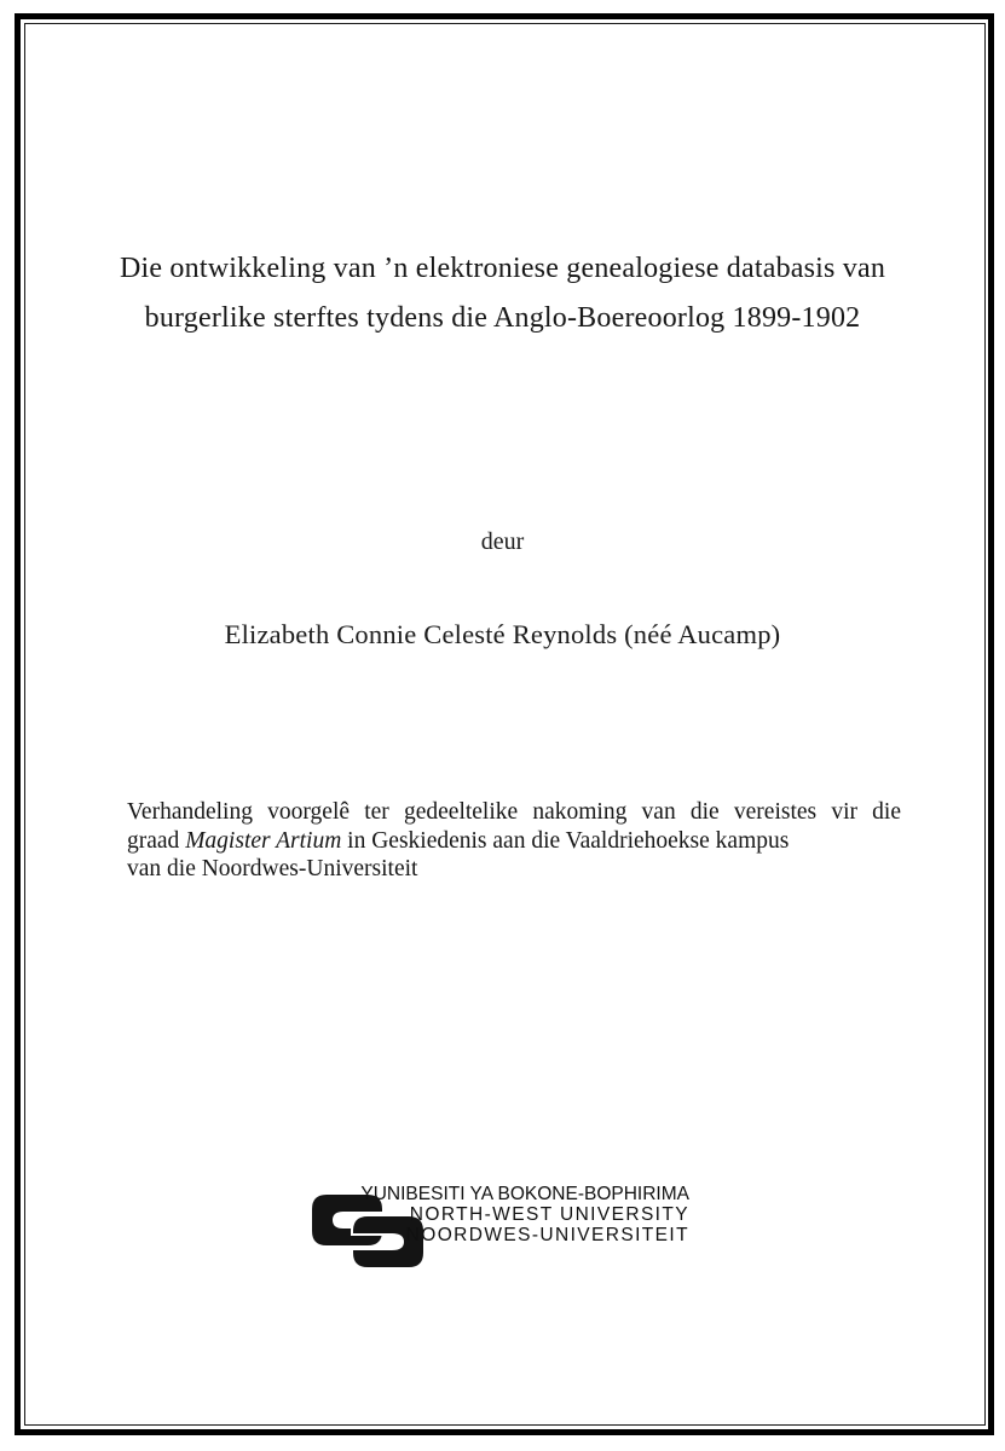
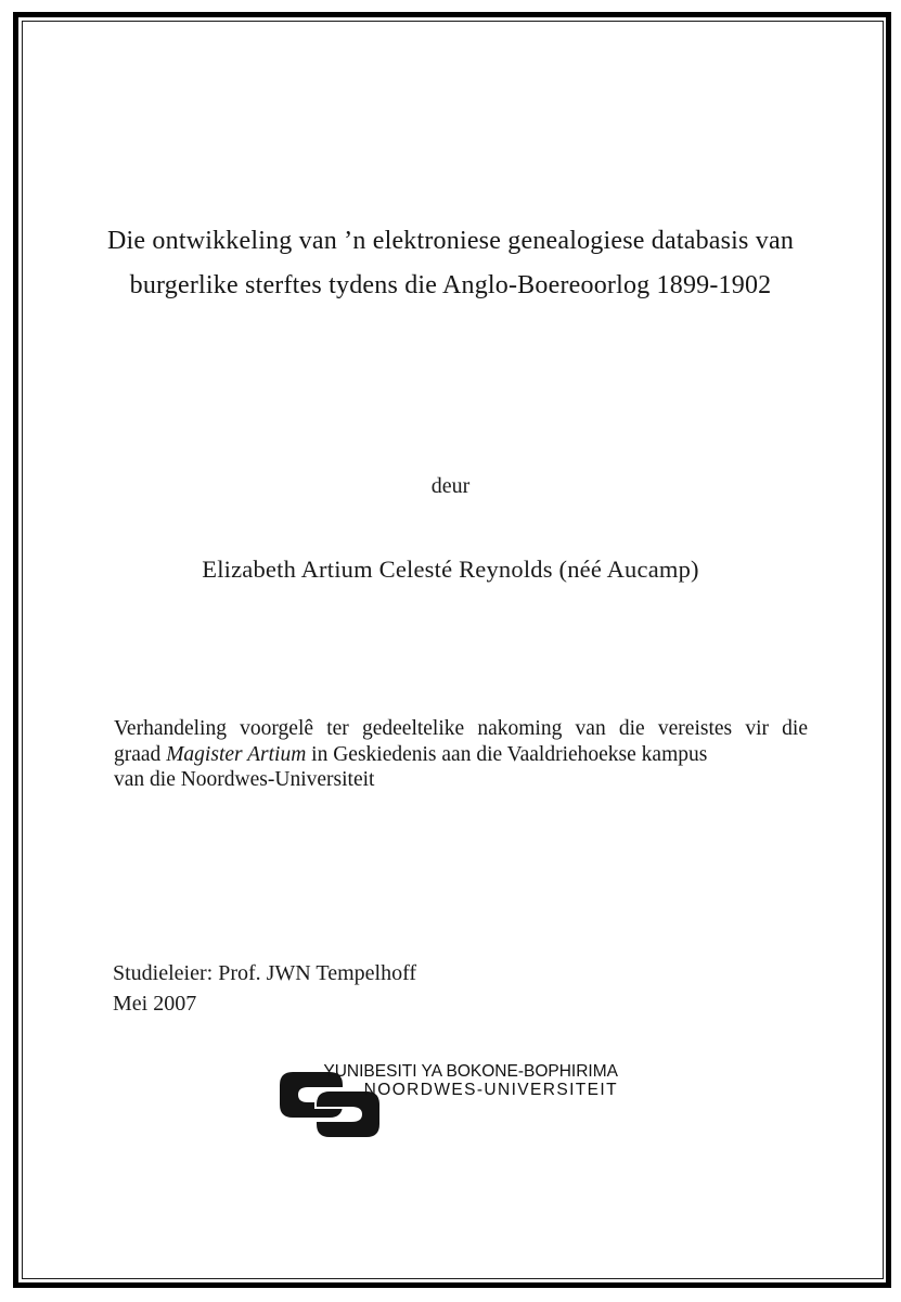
  Die ontwikkeling van ’n elektroniese genealogiese databasis van
  burgerlike sterftes tydens die Anglo-Boereoorlog 1899-1902
  deur
- Elizabeth Connie Celesté Reynolds (néé Aucamp)
+ Elizabeth Artium Celesté Reynolds (néé Aucamp)
  Verhandeling voorgelê ter gedeeltelike nakoming van die vereistes vir die
  graad Magister Artium in Geskiedenis aan die Vaaldriehoekse kampus
  van die Noordwes-Universiteit
+ Studieleier: Prof. JWN Tempelhoff
+ Mei 2007
  YUNIBESITI YA BOKONE-BOPHIRIMA
- NORTH-WEST UNIVERSITY
  NOORDWES-UNIVERSITEIT
